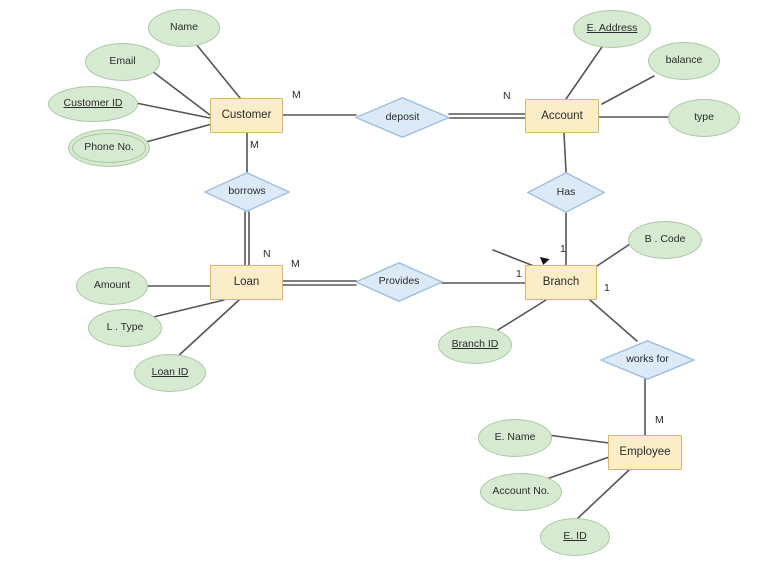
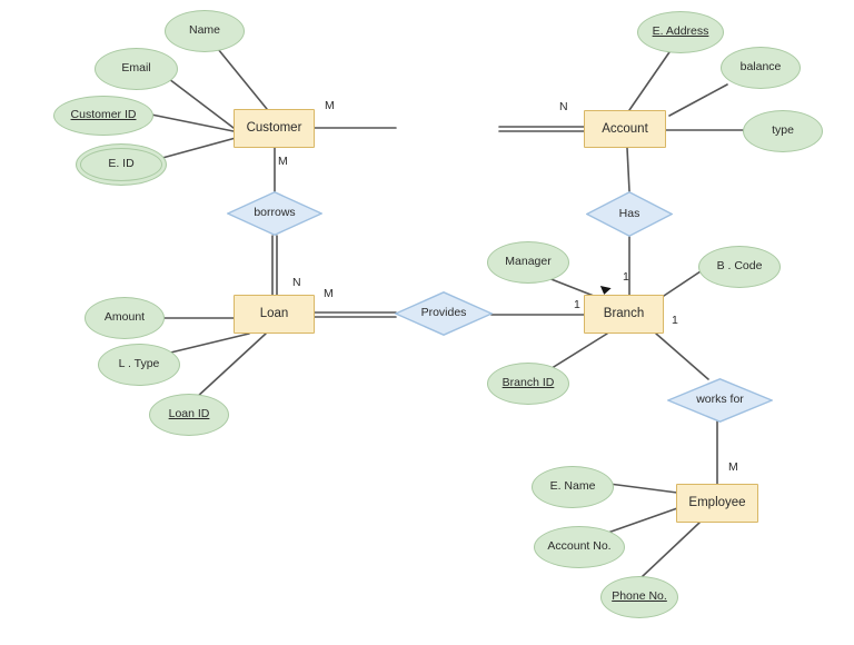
  Customer
  Account
  Loan
  Branch
  Employee
- deposit
  borrows
  Has
  Provides
  works for
  Name
  Email
  Customer ID
- Phone No.
+ E. ID
  E. Address
  balance
  type
  Amount
  L . Type
  Loan ID
+ Manager
  B . Code
  Branch ID
  E. Name
  Account No.
- E. ID
+ Phone No.
  M
  N
  M
  N
  M
  1
  1
  1
  M
